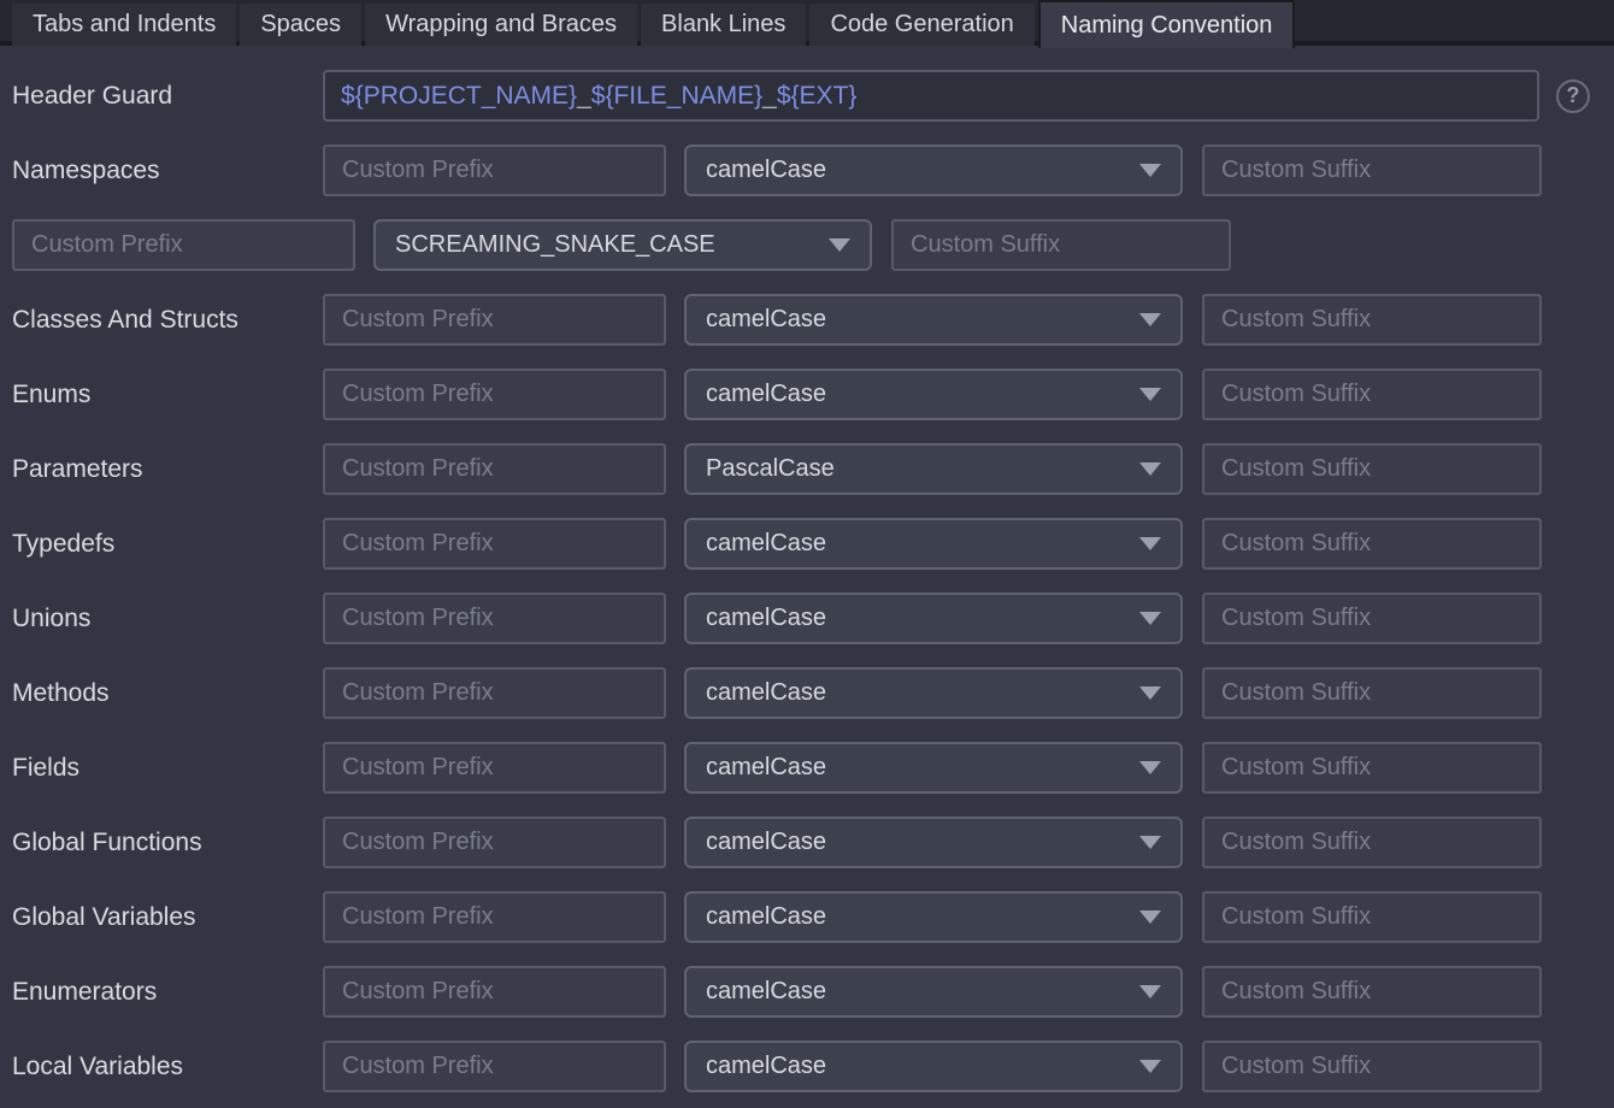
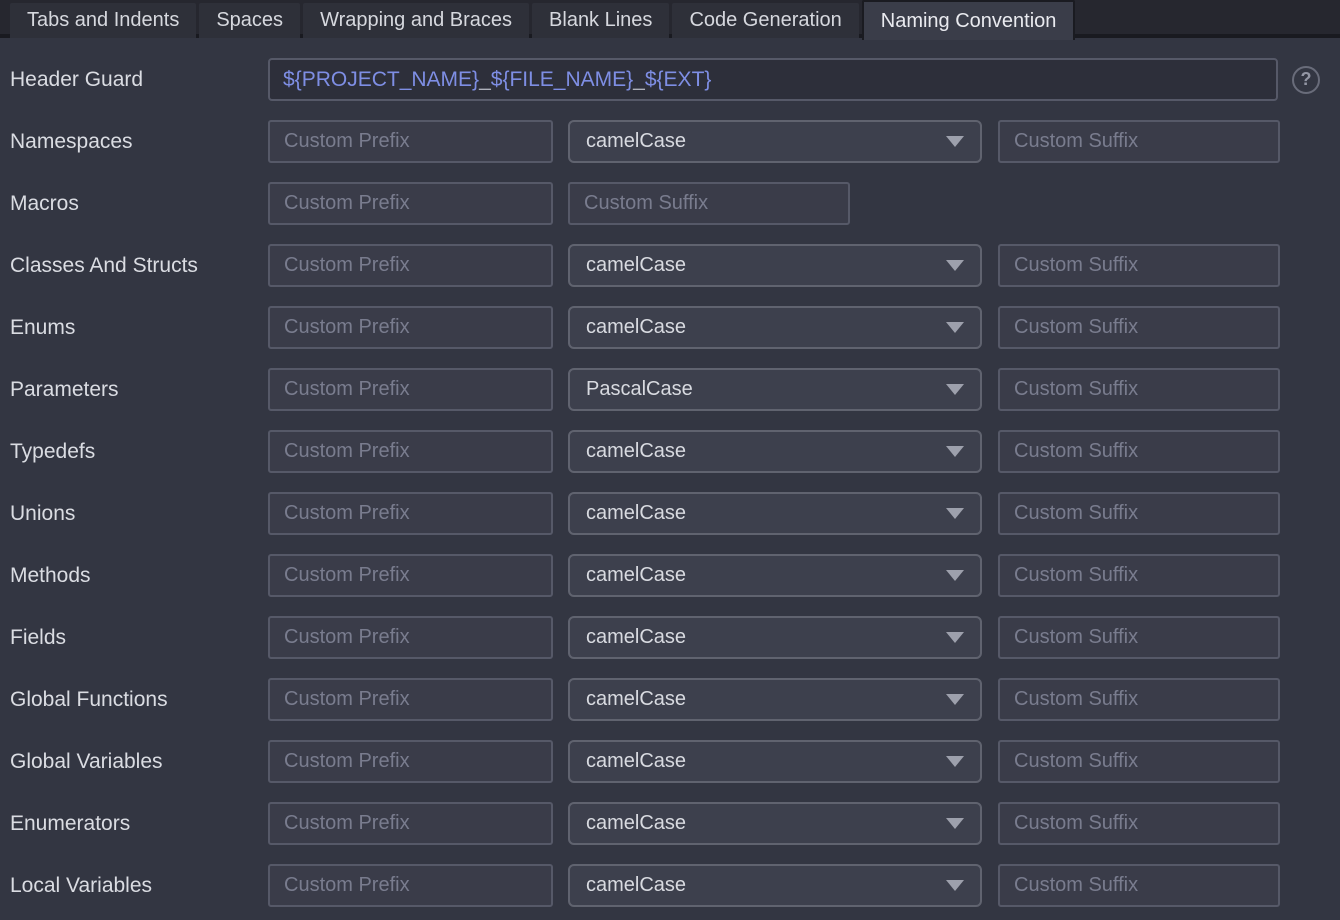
  Tabs and Indents
  Spaces
  Wrapping and Braces
  Blank Lines
  Code Generation
  Naming Convention
  Header Guard
  ${PROJECT_NAME}
  _
  ${FILE_NAME}
  _
  ${EXT}
  ?
  Namespaces
  Custom Prefix
  camelCase
  Custom Suffix
+ Macros
  Custom Prefix
- SCREAMING_SNAKE_CASE
  Custom Suffix
  Classes And Structs
  Custom Prefix
  camelCase
  Custom Suffix
  Enums
  Custom Prefix
  camelCase
  Custom Suffix
  Parameters
  Custom Prefix
  PascalCase
  Custom Suffix
  Typedefs
  Custom Prefix
  camelCase
  Custom Suffix
  Unions
  Custom Prefix
  camelCase
  Custom Suffix
  Methods
  Custom Prefix
  camelCase
  Custom Suffix
  Fields
  Custom Prefix
  camelCase
  Custom Suffix
  Global Functions
  Custom Prefix
  camelCase
  Custom Suffix
  Global Variables
  Custom Prefix
  camelCase
  Custom Suffix
  Enumerators
  Custom Prefix
  camelCase
  Custom Suffix
  Local Variables
  Custom Prefix
  camelCase
  Custom Suffix
